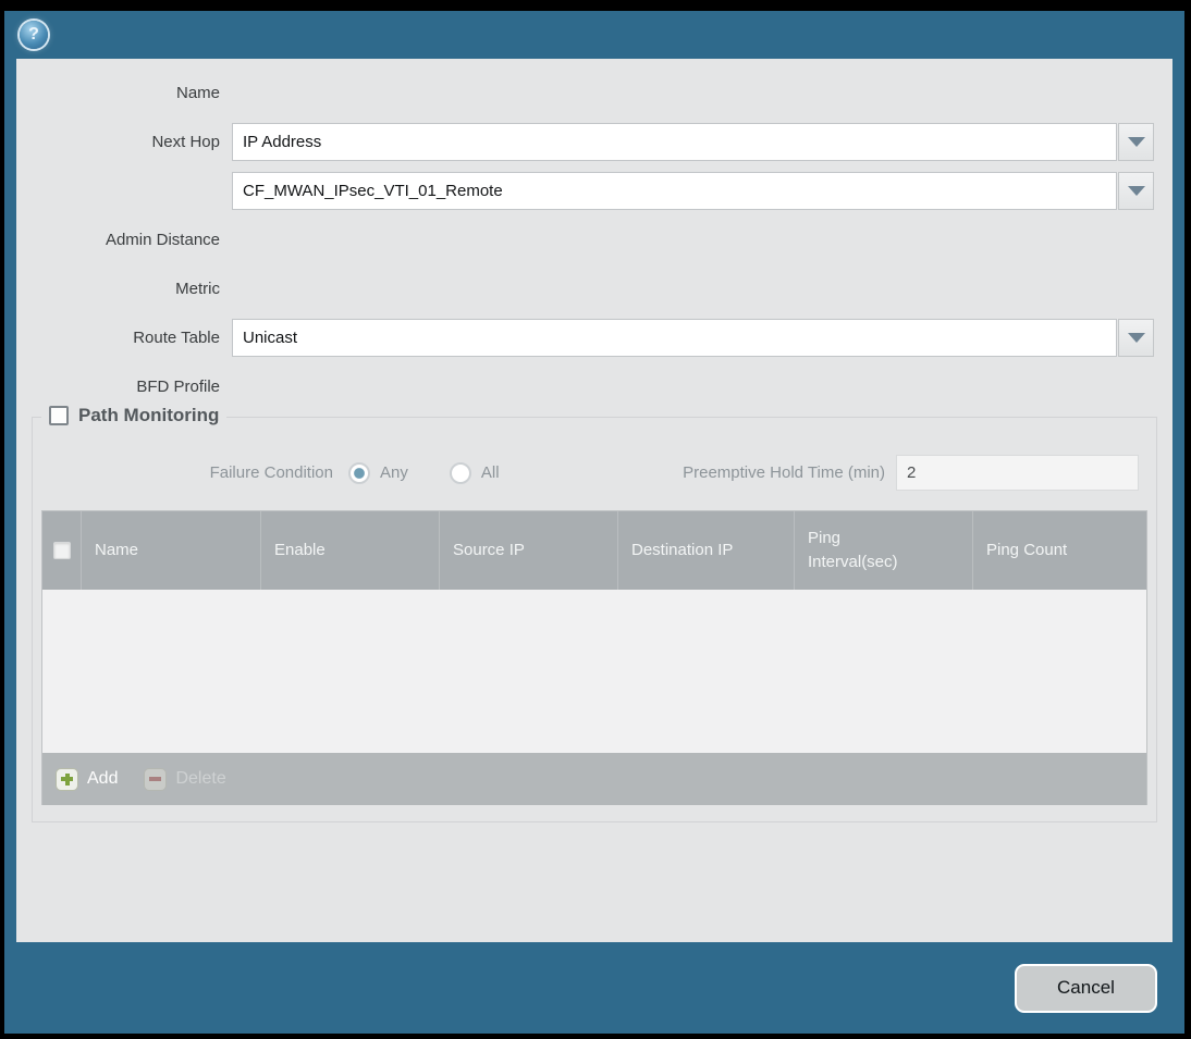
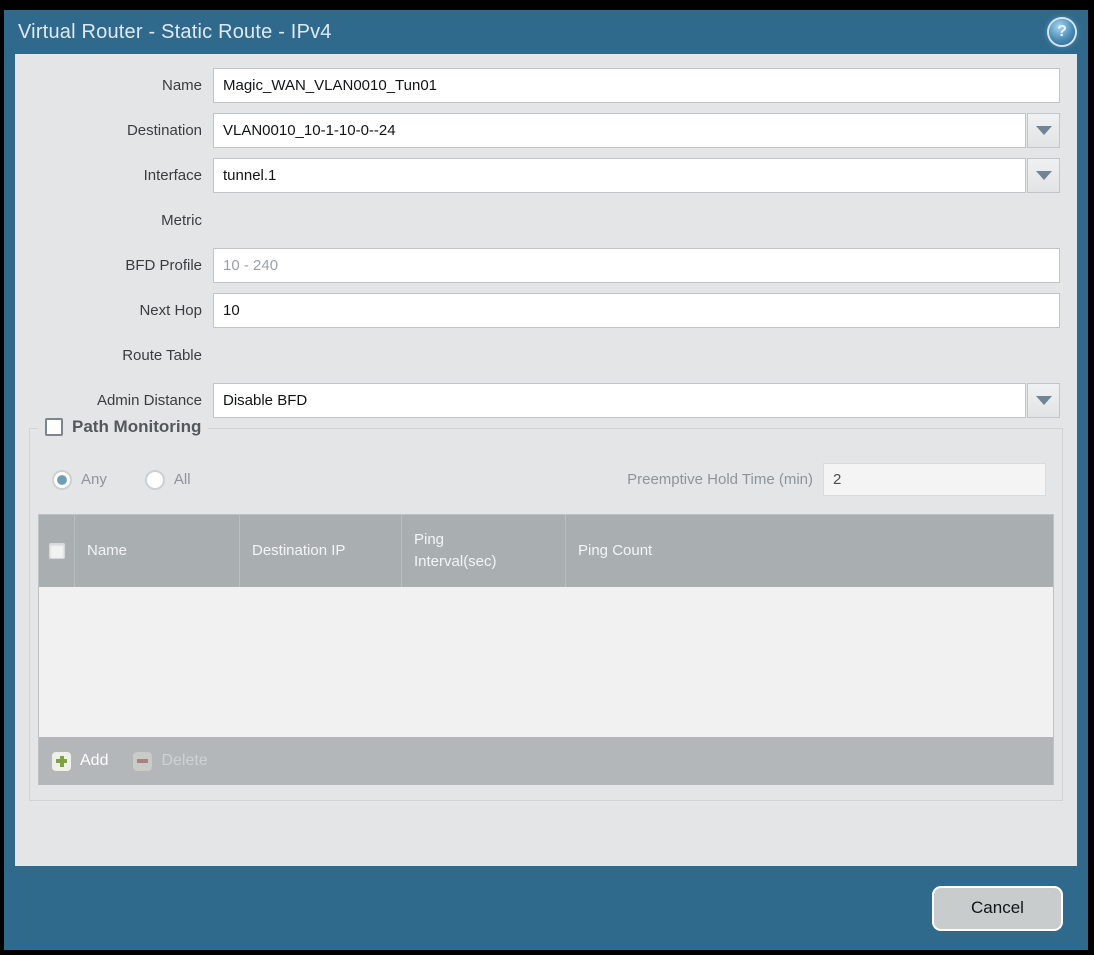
+ Virtual Router - Static Route - IPv4
  ?
  Name
+ Magic_WAN_VLAN0010_Tun01
+ Destination
+ VLAN0010_10-1-10-0--24
+ Interface
+ tunnel.1
- Next Hop
+ Metric
- IP Address
- CF_MWAN_IPsec_VTI_01_Remote
- Admin Distance
+ BFD Profile
+ 10 - 240
- Metric
+ Next Hop
+ 10
  Route Table
- Unicast
- BFD Profile
+ Admin Distance
+ Disable BFD
  Path Monitoring
- Failure Condition
  Any
  All
  Preemptive Hold Time (min)
  2
  Name
- Enable
- Source IP
  Destination IP
  Ping Interval(sec)
  Ping Count
  Add
  Delete
  Cancel
